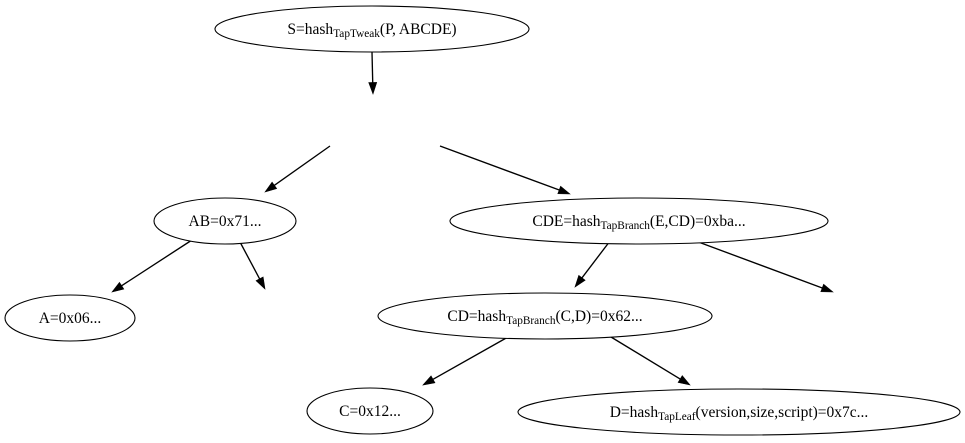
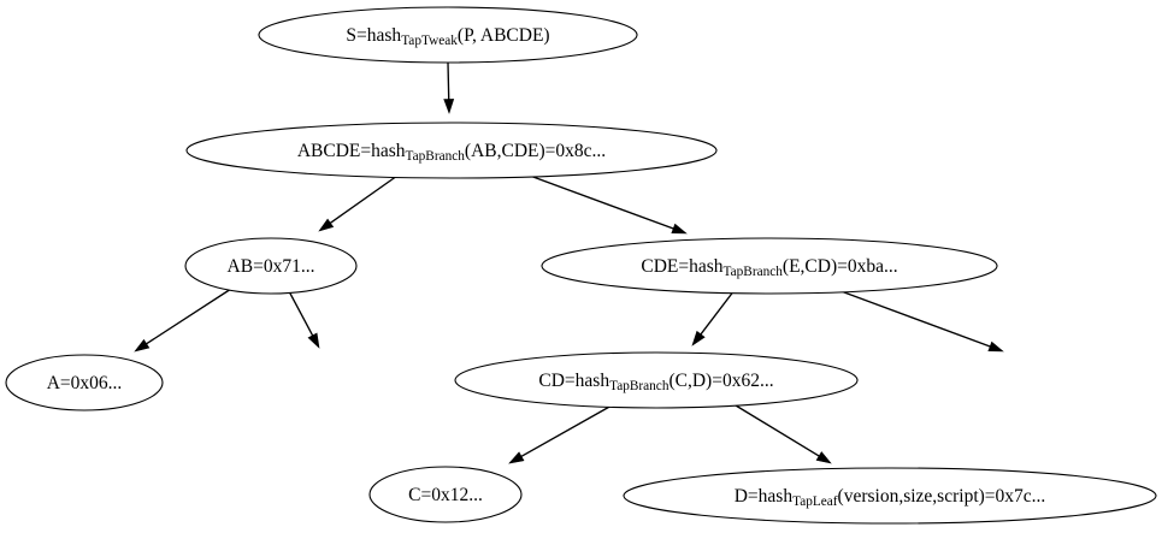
  S=hashTapTweak(P, ABCDE)
+ ABCDE=hashTapBranch(AB,CDE)=0x8c...
  AB=0x71...
  CDE=hashTapBranch(E,CD)=0xba...
  A=0x06...
  CD=hashTapBranch(C,D)=0x62...
  C=0x12...
  D=hashTapLeaf(version,size,script)=0x7c...
